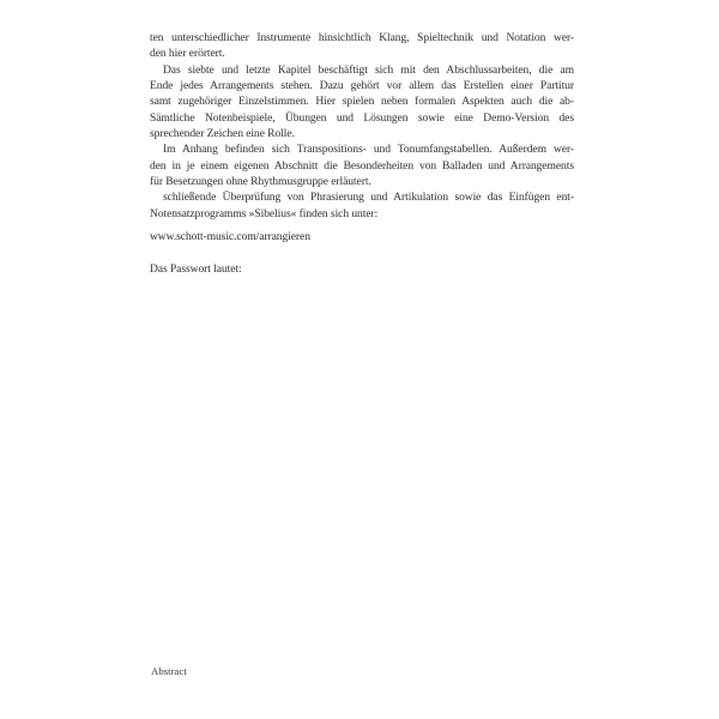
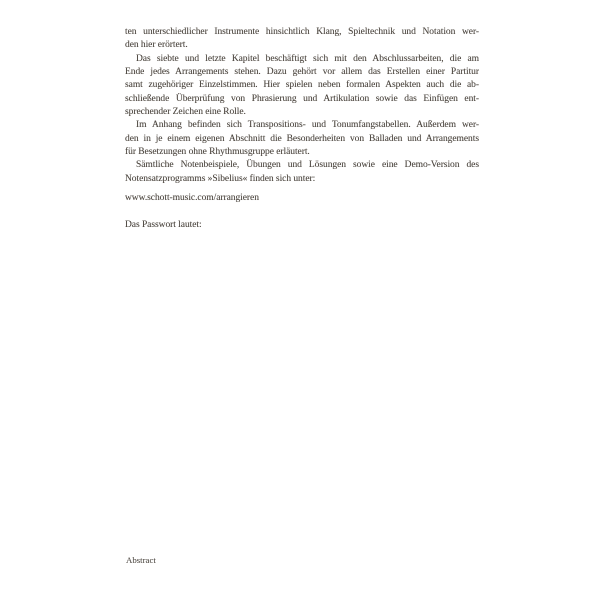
  ten unterschiedlicher Instrumente hinsichtlich Klang, Spieltechnik und Notation wer-
  den hier erörtert.
  Das siebte und letzte Kapitel beschäftigt sich mit den Abschlussarbeiten, die am
  Ende jedes Arrangements stehen. Dazu gehört vor allem das Erstellen einer Partitur
  samt zugehöriger Einzelstimmen. Hier spielen neben formalen Aspekten auch die ab-
- Sämtliche Notenbeispiele, Übungen und Lösungen sowie eine Demo-Version des
+ schließende Überprüfung von Phrasierung und Artikulation sowie das Einfügen ent-
  sprechender Zeichen eine Rolle.
  Im Anhang befinden sich Transpositions- und Tonumfangstabellen. Außerdem wer-
  den in je einem eigenen Abschnitt die Besonderheiten von Balladen und Arrangements
  für Besetzungen ohne Rhythmusgruppe erläutert.
- schließende Überprüfung von Phrasierung und Artikulation sowie das Einfügen ent-
+ Sämtliche Notenbeispiele, Übungen und Lösungen sowie eine Demo-Version des
  Notensatzprogramms »Sibelius« finden sich unter:
  www.schott-music.com/arrangieren
  Das Passwort lautet:
  Abstract
